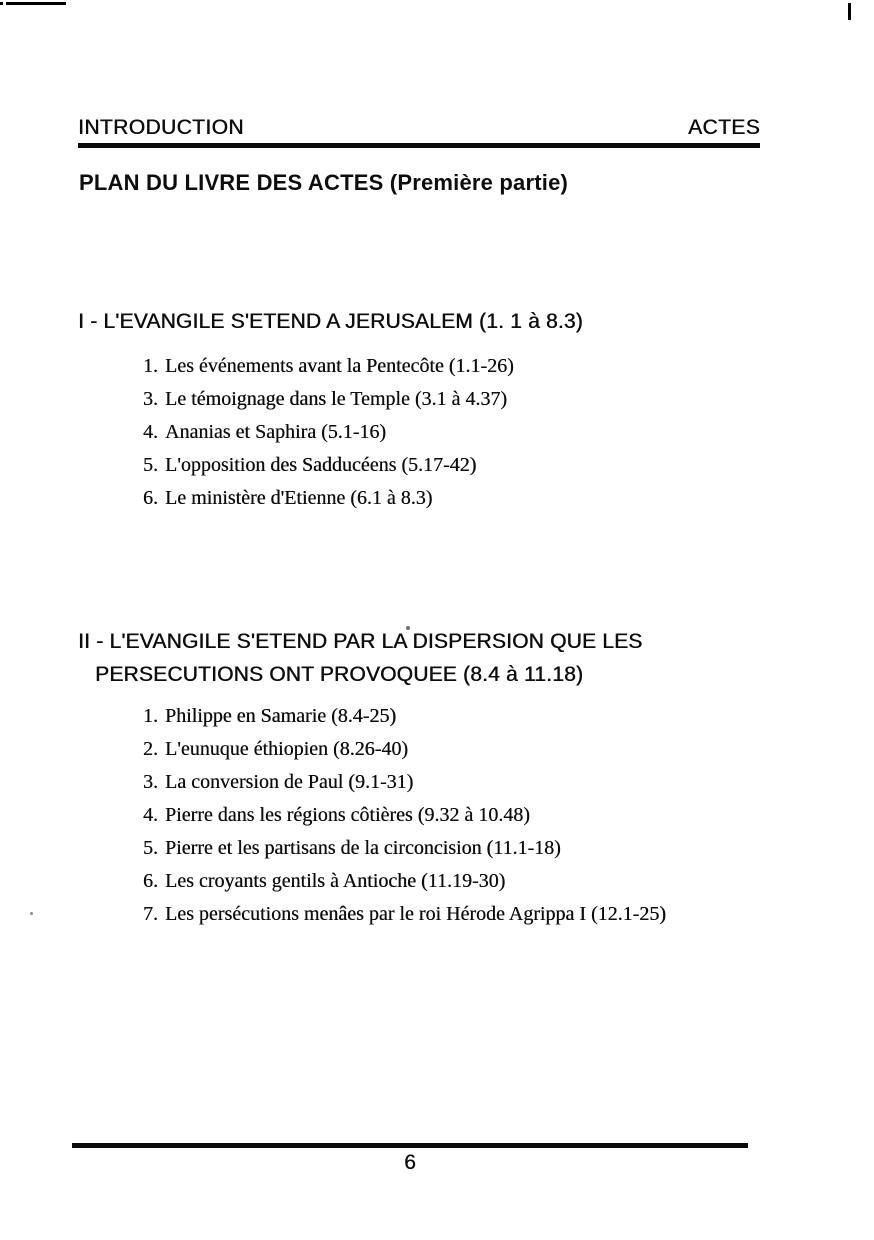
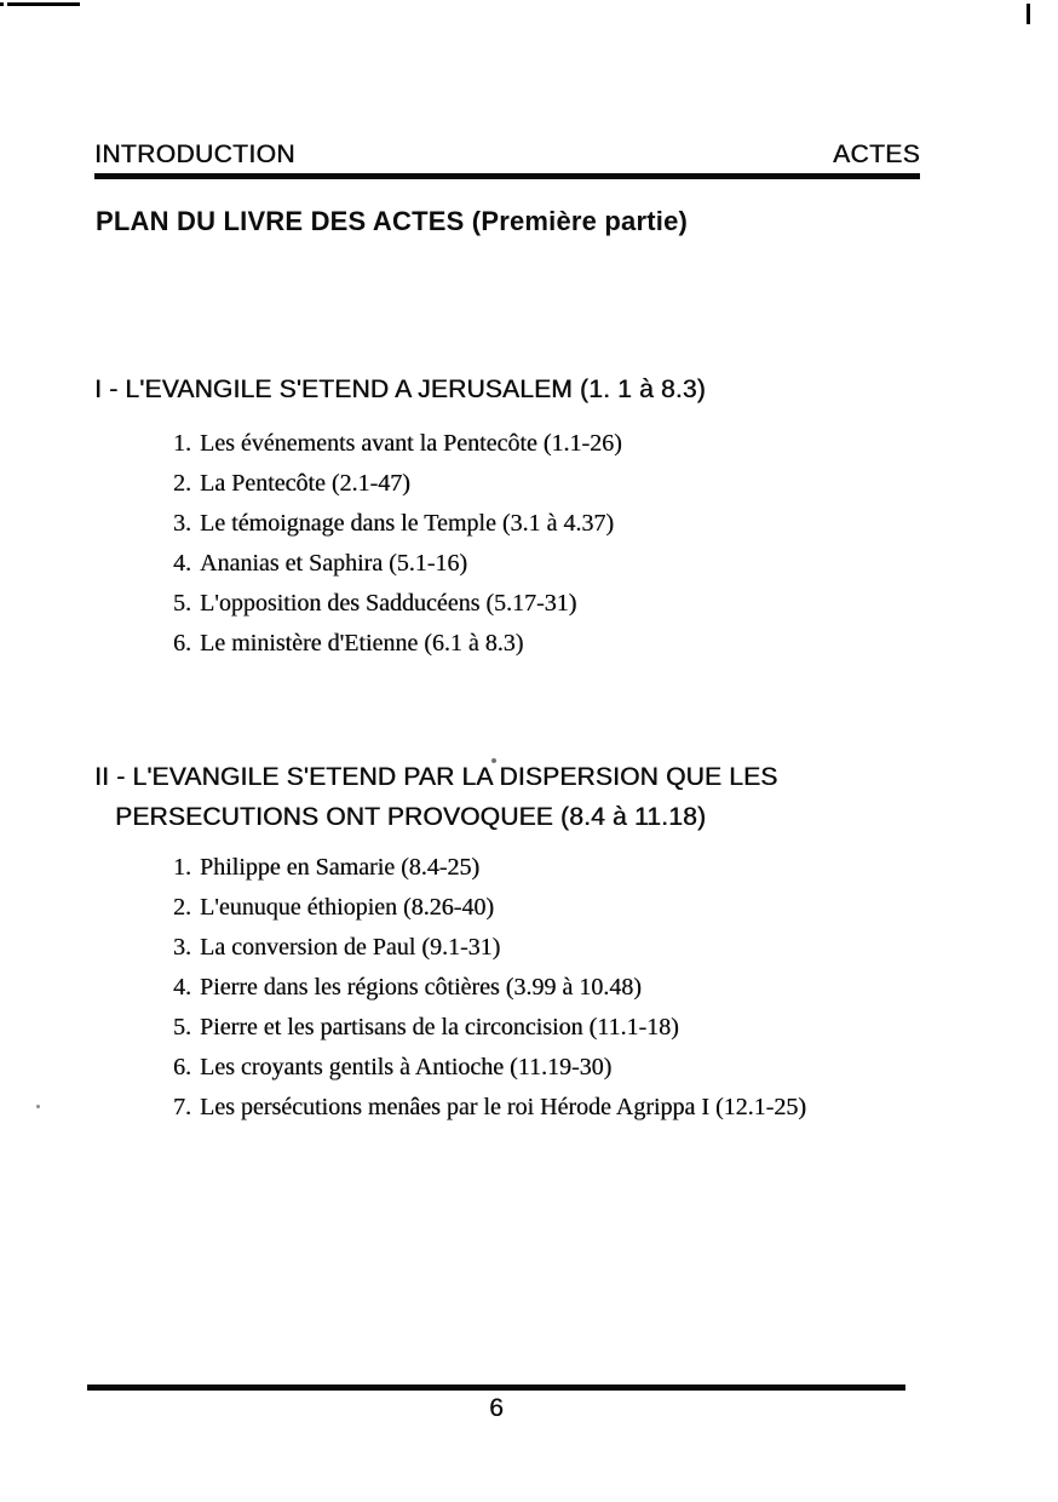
  INTRODUCTION
  ACTES
  PLAN DU LIVRE DES ACTES (Première partie)
  I - L'EVANGILE S'ETEND A JERUSALEM (1. 1 à 8.3)
  1. Les événements avant la Pentecôte (1.1-26)
+ 2. La Pentecôte (2.1-47)
  3. Le témoignage dans le Temple (3.1 à 4.37)
  4. Ananias et Saphira (5.1-16)
- 5. L'opposition des Sadducéens (5.17-42)
+ 5. L'opposition des Sadducéens (5.17-31)
  6. Le ministère d'Etienne (6.1 à 8.3)
  II - L'EVANGILE S'ETEND PAR LA DISPERSION QUE LES
  PERSECUTIONS ONT PROVOQUEE (8.4 à 11.18)
  1. Philippe en Samarie (8.4-25)
  2. L'eunuque éthiopien (8.26-40)
  3. La conversion de Paul (9.1-31)
- 4. Pierre dans les régions côtières (9.32 à 10.48)
+ 4. Pierre dans les régions côtières (3.99 à 10.48)
  5. Pierre et les partisans de la circoncision (11.1-18)
  6. Les croyants gentils à Antioche (11.19-30)
  7. Les persécutions menâes par le roi Hérode Agrippa I (12.1-25)
  6
